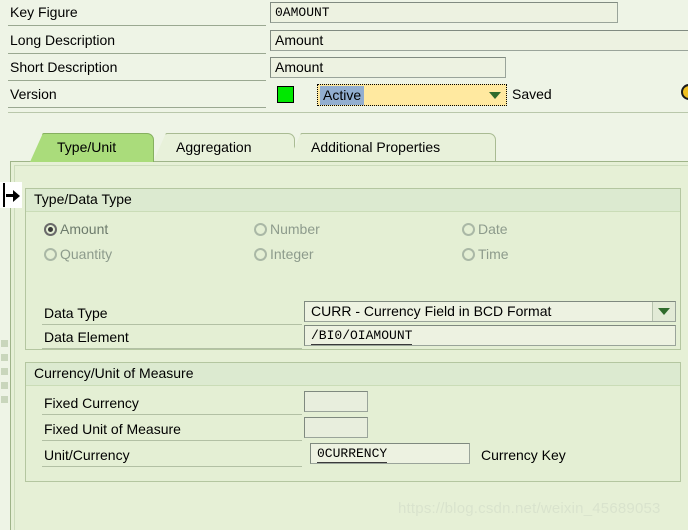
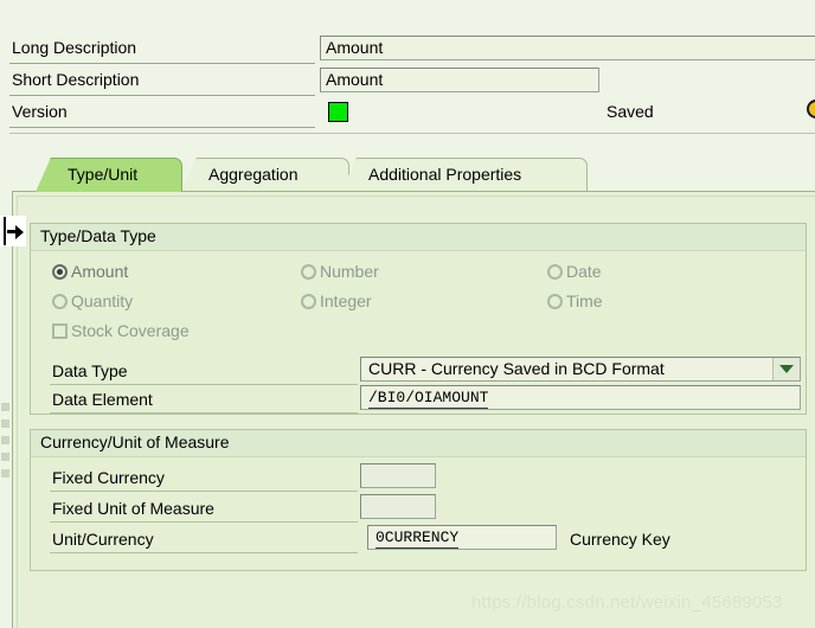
- Key Figure
- 0AMOUNT
  Long Description
  Amount
  Short Description
  Amount
  Version
- Active
  Saved
  Type/Unit
  Aggregation
  Additional Properties
  Type/Data Type
  Amount
  Number
  Date
  Quantity
  Integer
  Time
+ Stock Coverage
  Data Type
- CURR - Currency Field in BCD Format
+ CURR - Currency Saved in BCD Format
  Data Element
  /BI0/OIAMOUNT
  Currency/Unit of Measure
  Fixed Currency
  Fixed Unit of Measure
  Unit/Currency
  0CURRENCY
  Currency Key
